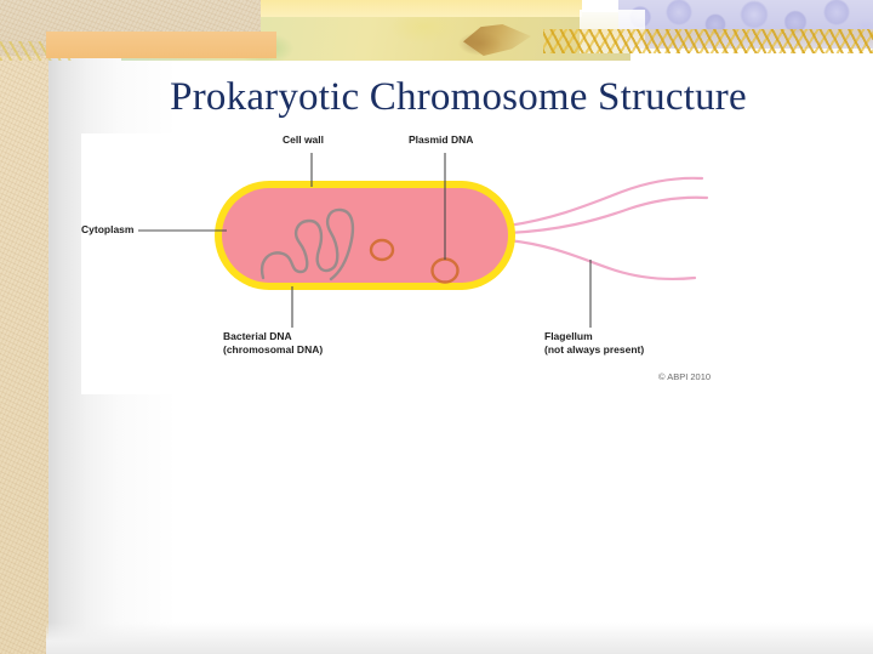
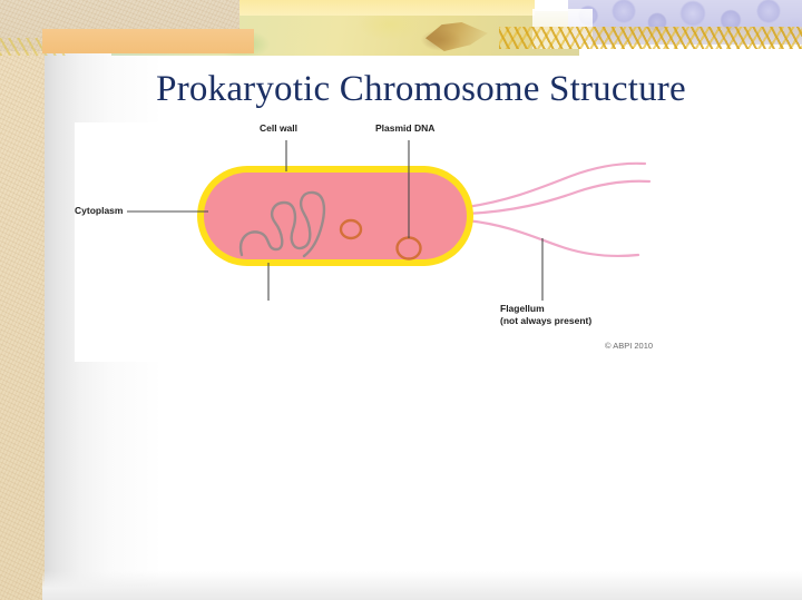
  Prokaryotic Chromosome Structure
  Cell wall
  Plasmid DNA
  Cytoplasm
- Bacterial DNA
- (chromosomal DNA)
  Flagellum
  (not always present)
  © ABPI 2010
